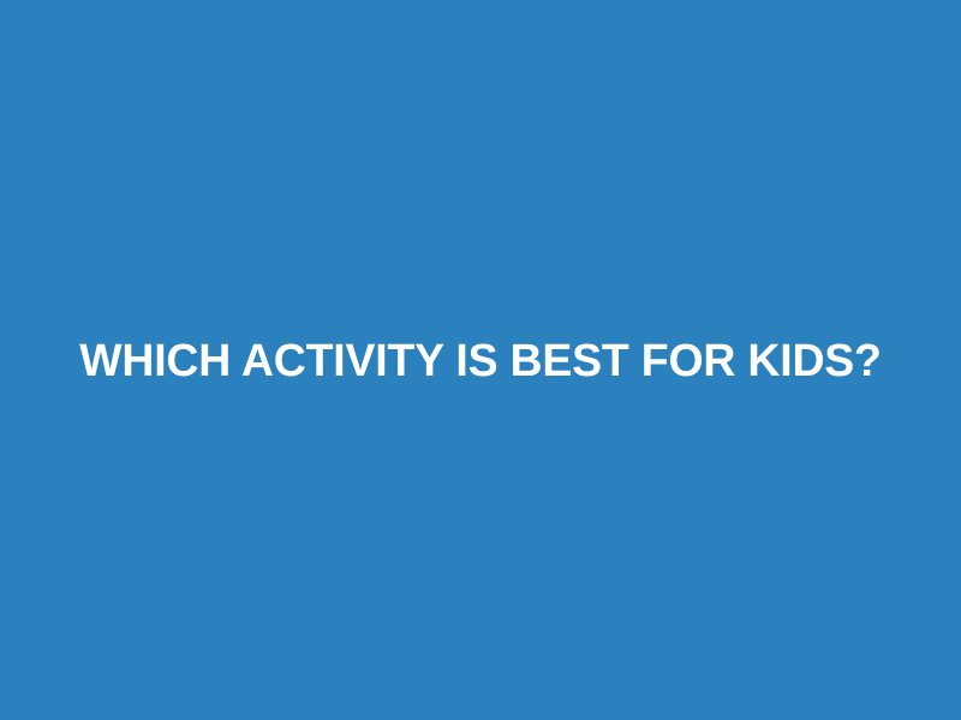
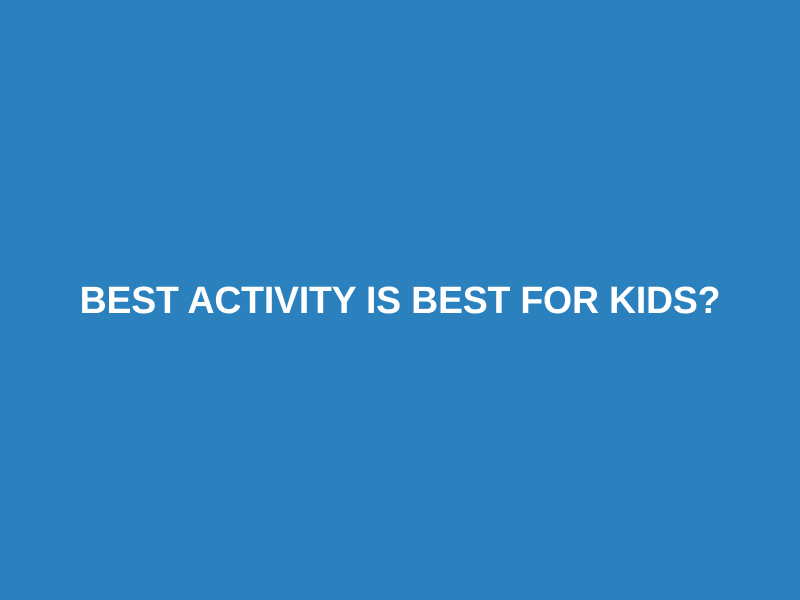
- WHICH ACTIVITY IS BEST FOR KIDS?
+ BEST ACTIVITY IS BEST FOR KIDS?
